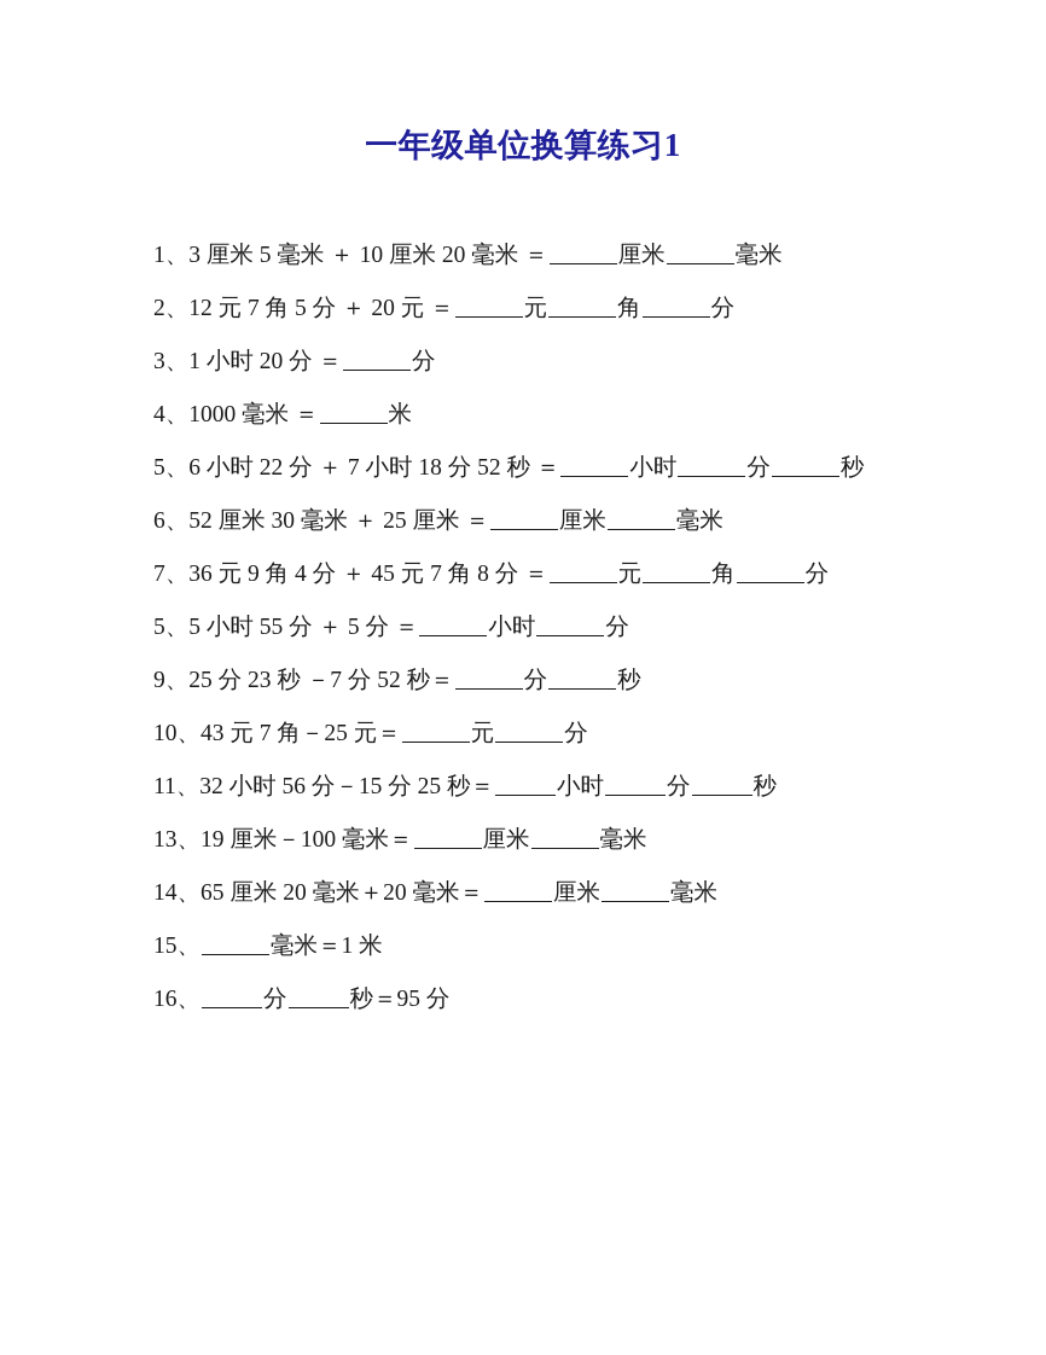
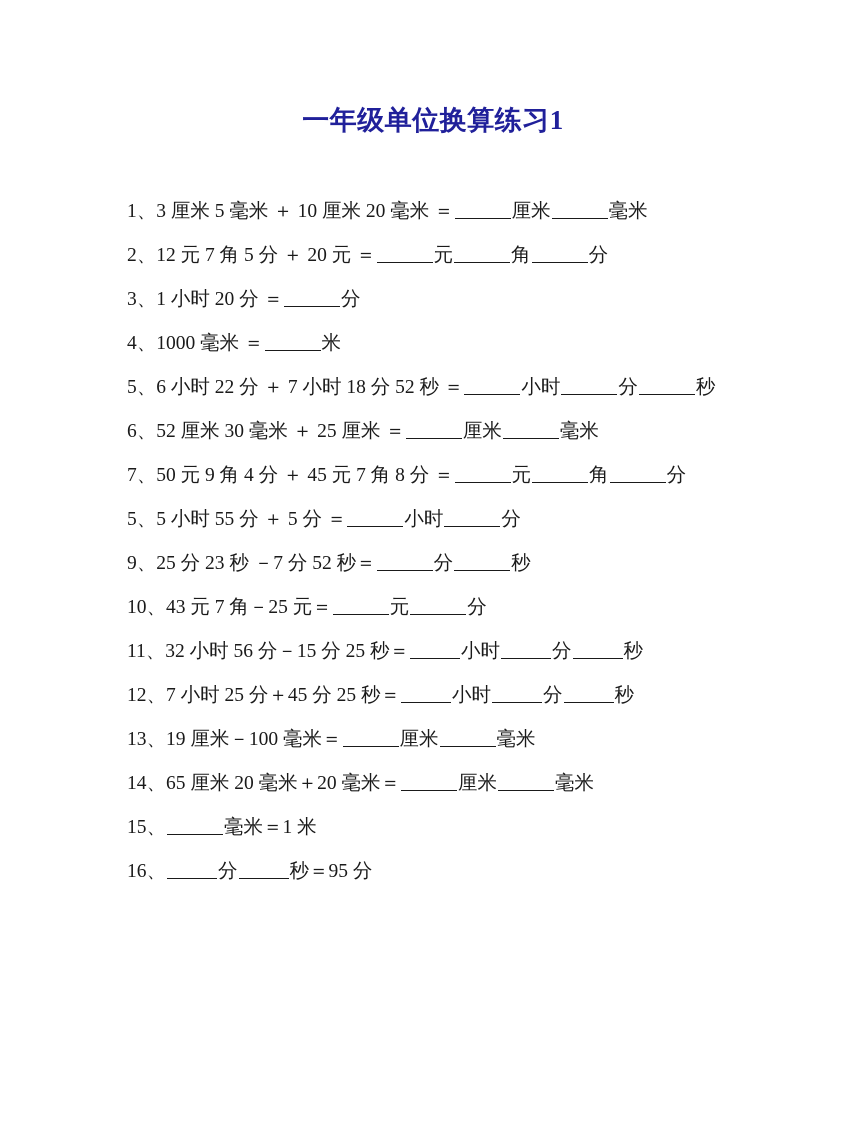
  一年级单位换算练习1
  1、3 厘米 5 毫米 ＋ 10 厘米 20 毫米 ＝ 厘米 毫米
  2、12 元 7 角 5 分 ＋ 20 元 ＝ 元 角 分
  3、1 小时 20 分 ＝ 分
  4、1000 毫米 ＝ 米
  5、6 小时 22 分 ＋ 7 小时 18 分 52 秒 ＝ 小时 分 秒
  6、52 厘米 30 毫米 ＋ 25 厘米 ＝ 厘米 毫米
- 7、36 元 9 角 4 分 ＋ 45 元 7 角 8 分 ＝ 元 角 分
+ 7、50 元 9 角 4 分 ＋ 45 元 7 角 8 分 ＝ 元 角 分
  5、5 小时 55 分 ＋ 5 分 ＝ 小时 分
  9、25 分 23 秒 －7 分 52 秒＝ 分 秒
  10、43 元 7 角－25 元＝ 元 分
  11、32 小时 56 分－15 分 25 秒＝ 小时 分 秒
+ 12、7 小时 25 分＋45 分 25 秒＝ 小时 分 秒
  13、19 厘米－100 毫米＝ 厘米 毫米
  14、65 厘米 20 毫米＋20 毫米＝ 厘米 毫米
  15、 毫米＝1 米
  16、 分 秒＝95 分
